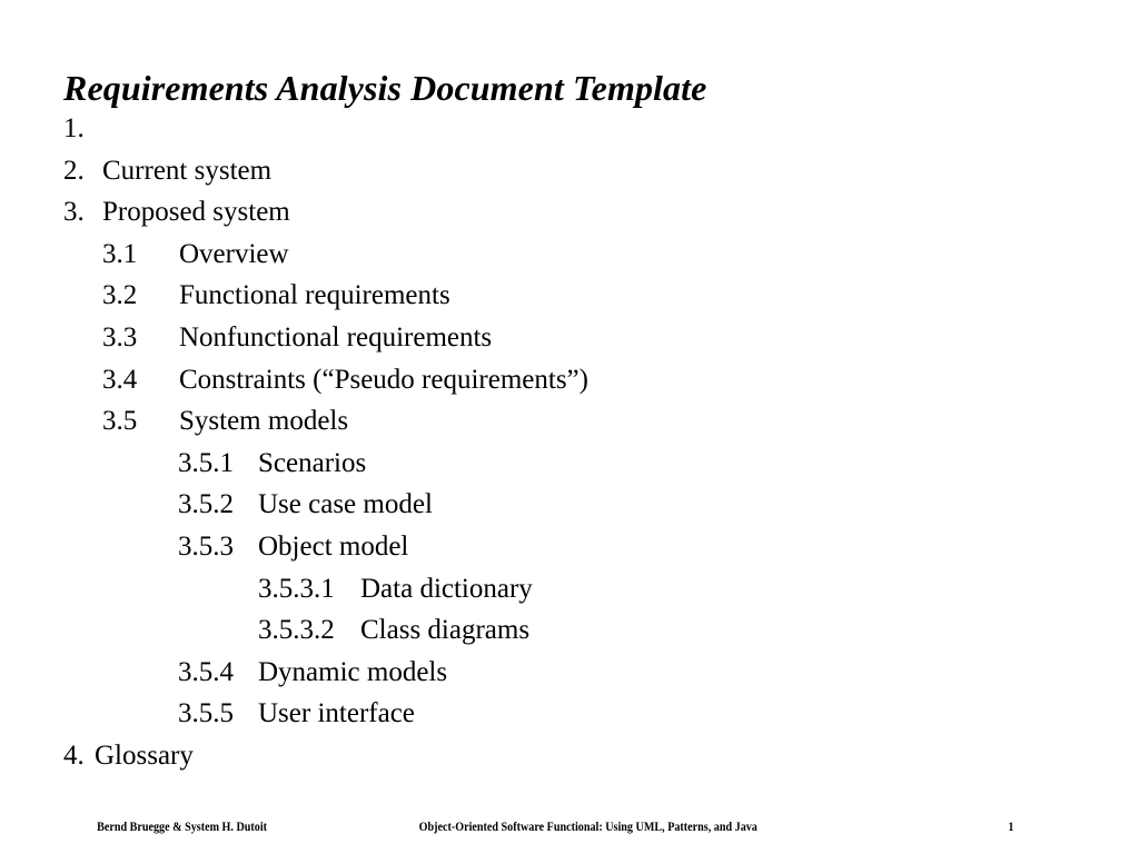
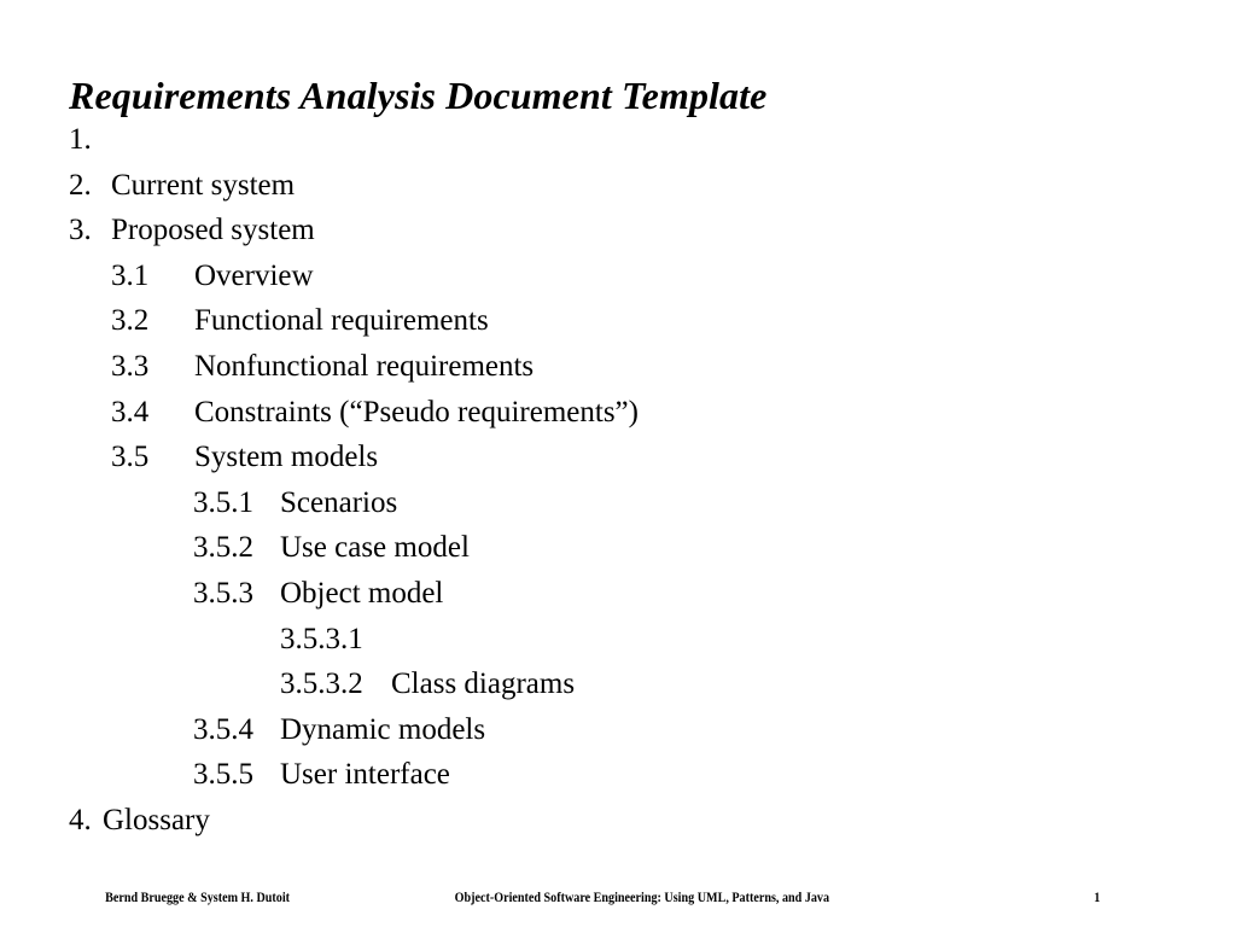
  Requirements Analysis Document Template
  1.
  2.
  Current system
  3.
  Proposed system
  3.1
  Overview
  3.2
  Functional requirements
  3.3
  Nonfunctional requirements
  3.4
  Constraints (“Pseudo requirements”)
  3.5
  System models
  3.5.1
  Scenarios
  3.5.2
  Use case model
  3.5.3
  Object model
  3.5.3.1
- Data dictionary
  3.5.3.2
  Class diagrams
  3.5.4
  Dynamic models
  3.5.5
  User interface
  4.
  Glossary
  Bernd Bruegge & System H. Dutoit
- Object-Oriented Software Functional: Using UML, Patterns, and Java
+ Object-Oriented Software Engineering: Using UML, Patterns, and Java
  1
